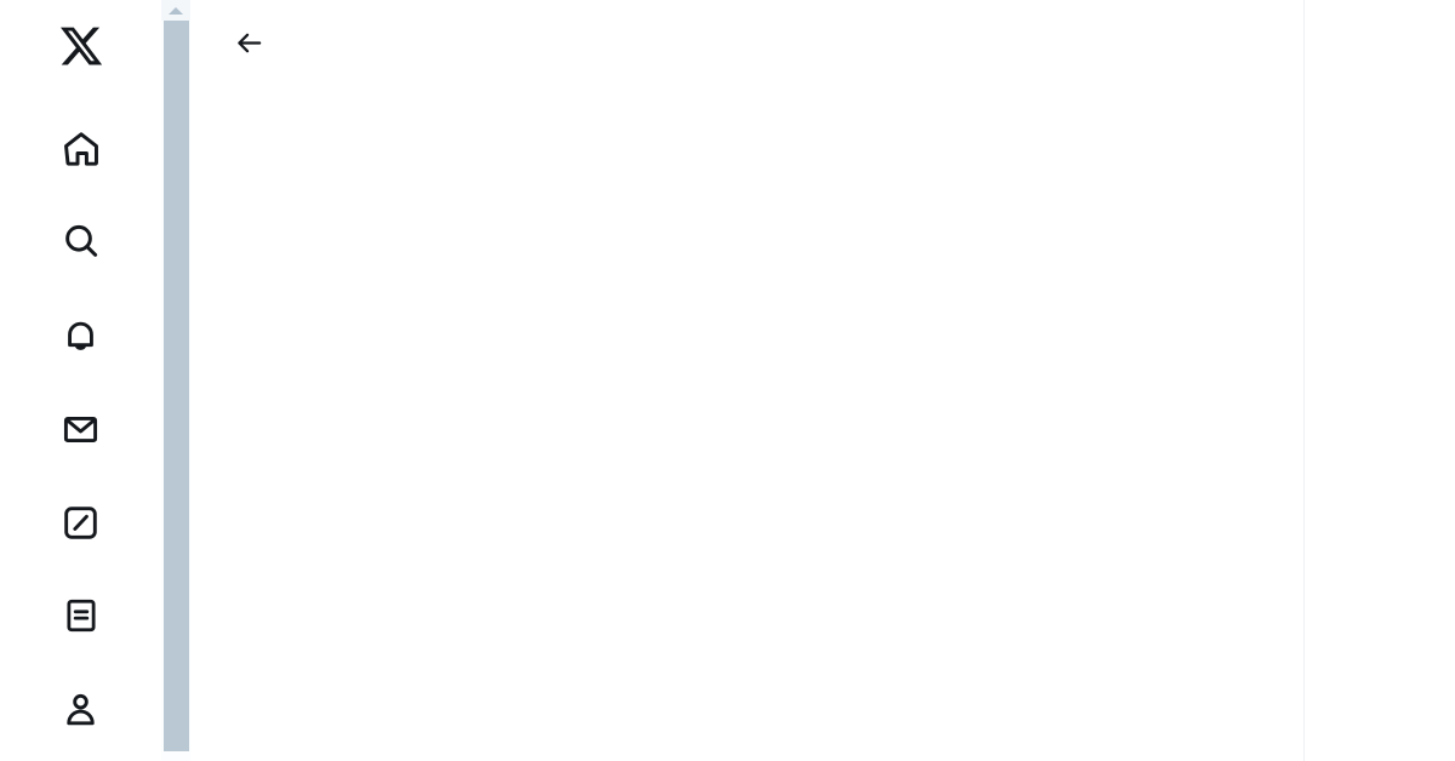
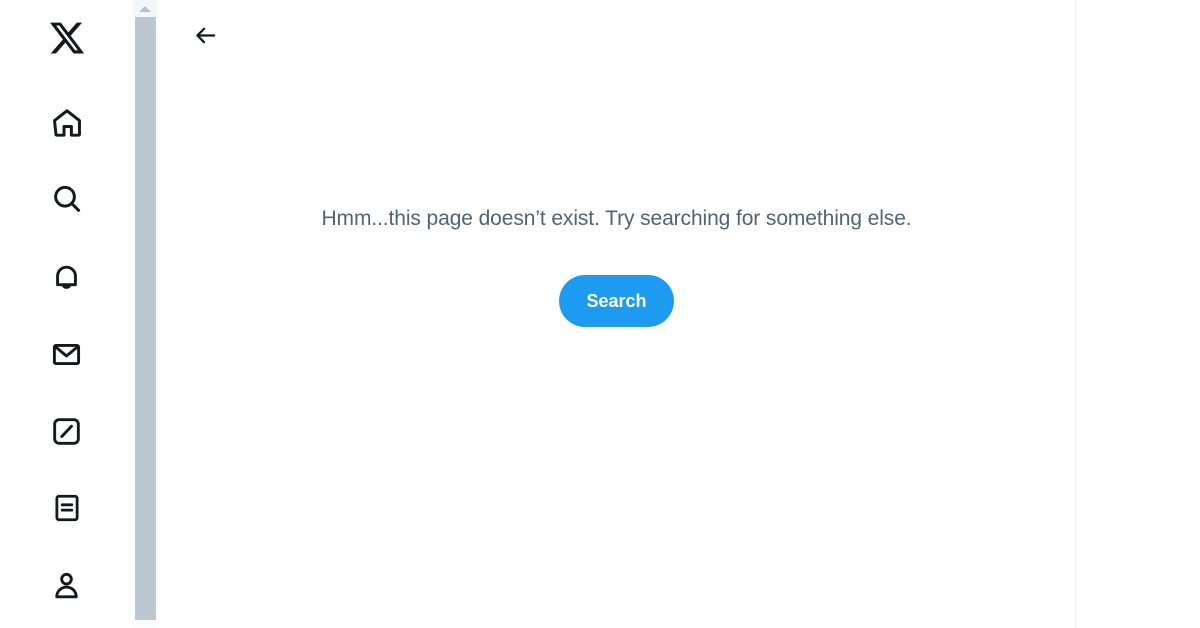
+ Hmm...this page doesn’t exist. Try searching for something else.
+ Search
